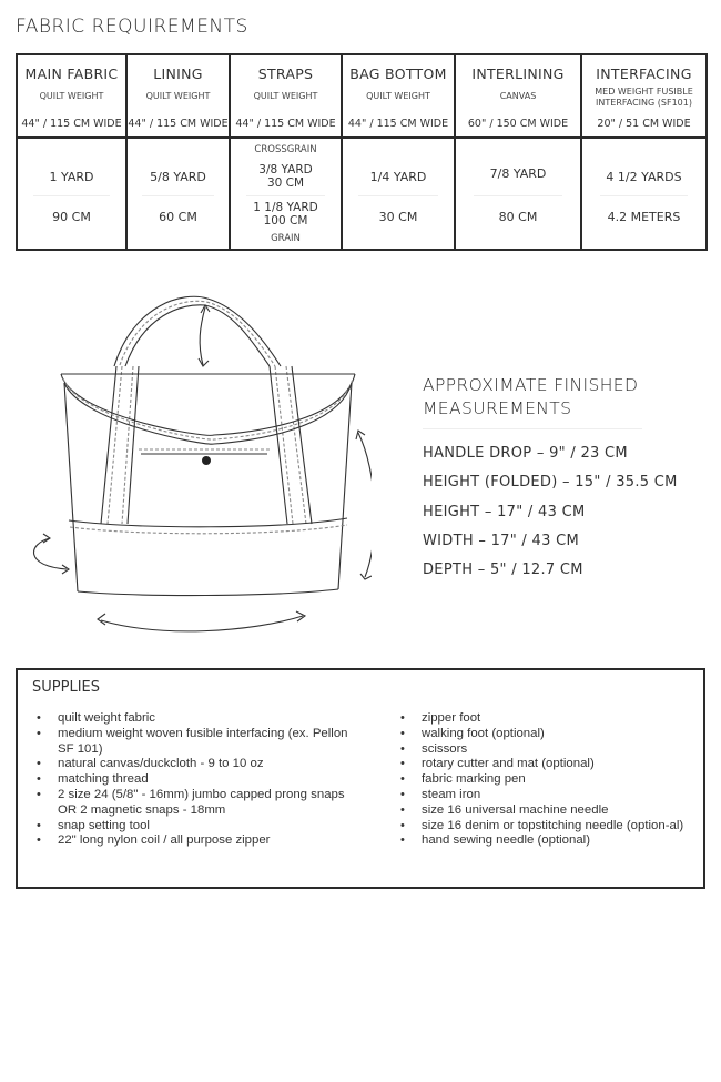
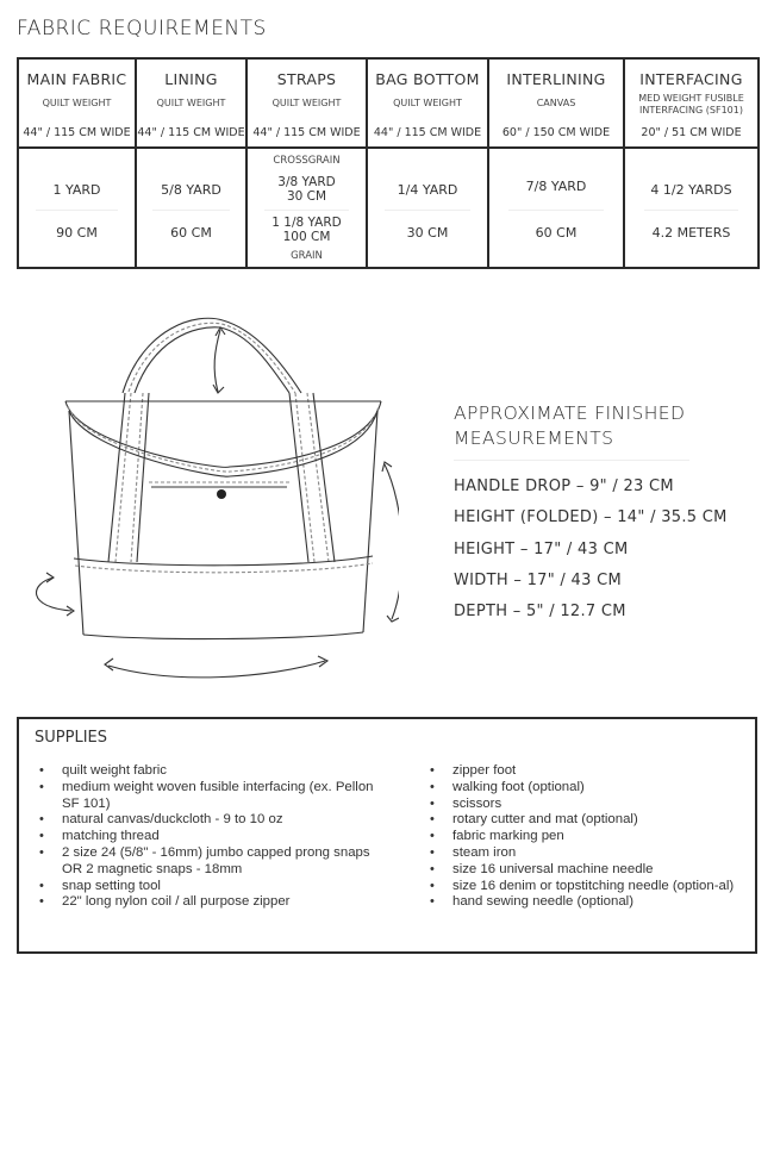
  FABRIC REQUIREMENTS
  MAIN FABRIC QUILT WEIGHT 44" / 115 CM WIDE	LINING QUILT WEIGHT 44" / 115 CM WIDE	STRAPS QUILT WEIGHT 44" / 115 CM WIDE	BAG BOTTOM QUILT WEIGHT 44" / 115 CM WIDE	INTERLINING CANVAS 60" / 150 CM WIDE	INTERFACING MED WEIGHT FUSIBLE INTERFACING (SF101) 20" / 51 CM WIDE
- 1 YARD 90 CM	5/8 YARD 60 CM	CROSSGRAIN 3/8 YARD 30 CM 1 1/8 YARD 100 CM GRAIN	1/4 YARD 30 CM	7/8 YARD 80 CM	4 1/2 YARDS 4.2 METERS
+ 1 YARD 90 CM	5/8 YARD 60 CM	CROSSGRAIN 3/8 YARD 30 CM 1 1/8 YARD 100 CM GRAIN	1/4 YARD 30 CM	7/8 YARD 60 CM	4 1/2 YARDS 4.2 METERS
  APPROXIMATE FINISHED
  MEASUREMENTS
  HANDLE DROP – 9" / 23 CM
- HEIGHT (FOLDED) – 15" / 35.5 CM
+ HEIGHT (FOLDED) – 14" / 35.5 CM
  HEIGHT – 17" / 43 CM
  WIDTH – 17" / 43 CM
  DEPTH – 5" / 12.7 CM
  SUPPLIES
  quilt weight fabric
  medium weight woven fusible interfacing (ex. Pellon SF 101)
  natural canvas/duckcloth - 9 to 10 oz
  matching thread
  2 size 24 (5/8" - 16mm) jumbo capped prong snaps OR 2 magnetic snaps - 18mm
  snap setting tool
  22" long nylon coil / all purpose zipper
  zipper foot
  walking foot (optional)
  scissors
  rotary cutter and mat (optional)
  fabric marking pen
  steam iron
  size 16 universal machine needle
  size 16 denim or topstitching needle (option-al)
  hand sewing needle (optional)
